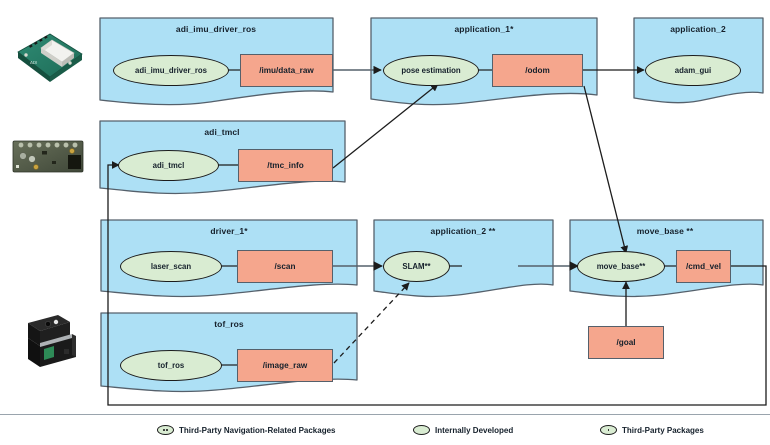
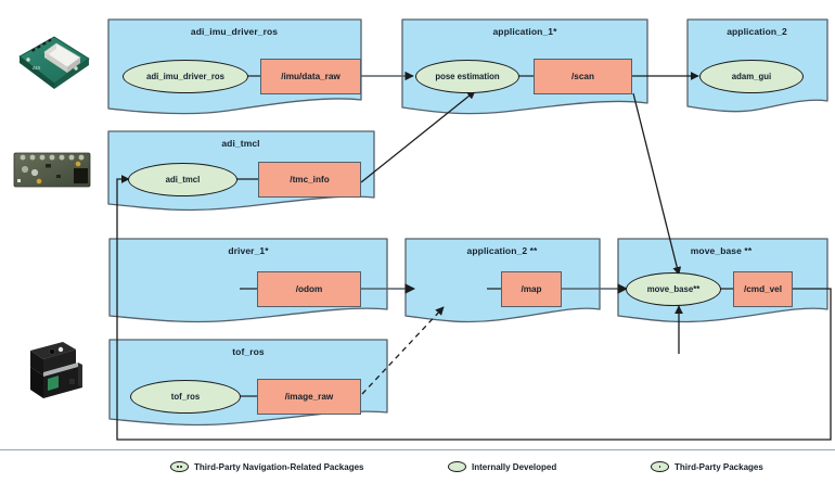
  adi_imu_driver_ros
  application_1*
  application_2
  adi_tmcl
  driver_1*
  application_2 **
  move_base **
  tof_ros
  adi_imu_driver_ros
  pose estimation
  adam_gui
  adi_tmcl
- laser_scan
- SLAM**
  move_base**
  tof_ros
  /imu/data_raw
- /odom
+ /scan
  /tmc_info
- /scan
+ /odom
+ /map
  /cmd_vel
  /image_raw
- /goal
  Third-Party Navigation-Related Packages
  Internally Developed
  Third-Party Packages
